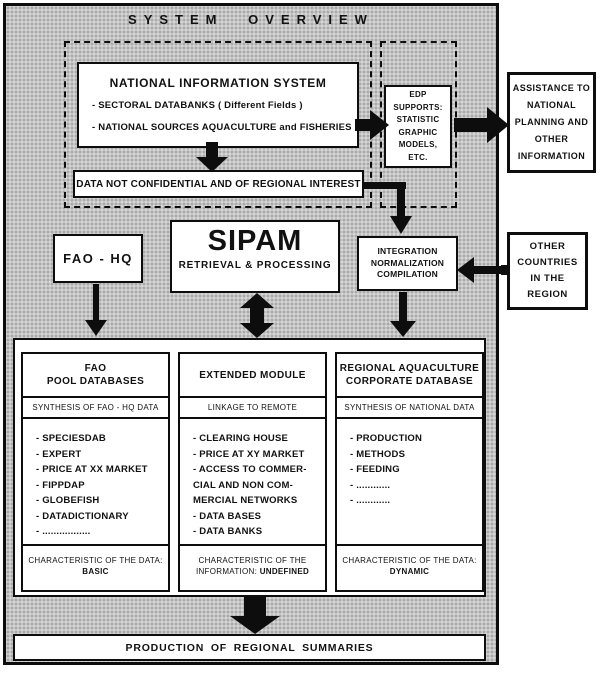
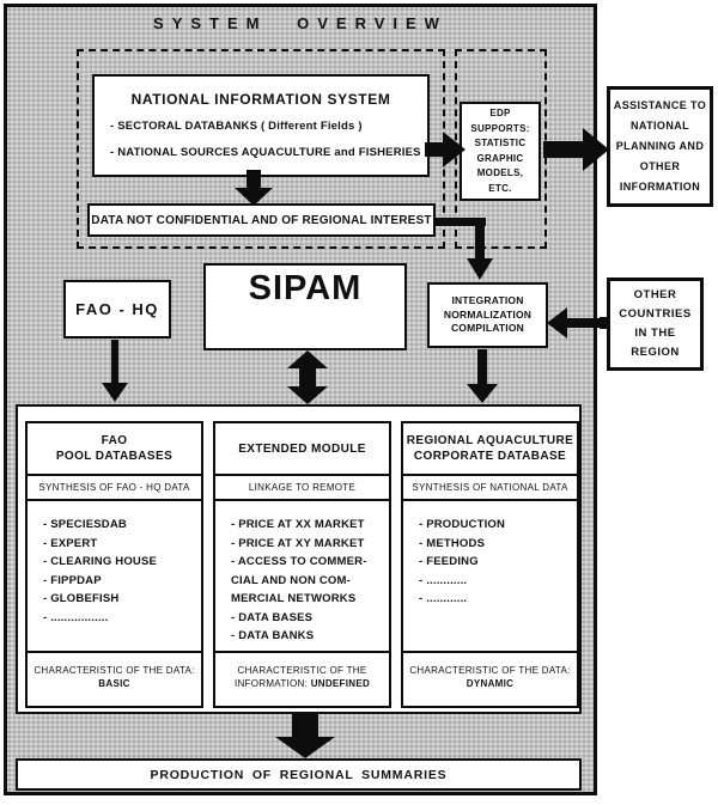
  SYSTEM OVERVIEW
  NATIONAL INFORMATION SYSTEM
  - SECTORAL DATABANKS ( Different Fields )
  - NATIONAL SOURCES AQUACULTURE and FISHERIES
  DATA NOT CONFIDENTIAL AND OF REGIONAL INTEREST
  EDP
  SUPPORTS:
  STATISTIC
  GRAPHIC
  MODELS,
  ETC.
  ASSISTANCE TO
  NATIONAL
  PLANNING AND
  OTHER
  INFORMATION
  FAO - HQ
  SIPAM
- RETRIEVAL & PROCESSING
  INTEGRATION
  NORMALIZATION
  COMPILATION
  OTHER
  COUNTRIES
  IN THE
  REGION
  FAO
  POOL DATABASES
  SYNTHESIS OF FAO - HQ DATA
  - SPECIESDAB
  - EXPERT
- - PRICE AT XX MARKET
+ - CLEARING HOUSE
  - FIPPDAP
  - GLOBEFISH
- - DATADICTIONARY
  - .................
  CHARACTERISTIC OF THE DATA:
  BASIC
  EXTENDED MODULE
  LINKAGE TO REMOTE
- - CLEARING HOUSE
+ - PRICE AT XX MARKET
  - PRICE AT XY MARKET
  - ACCESS TO COMMER-
  CIAL AND NON COM-
  MERCIAL NETWORKS
  - DATA BASES
  - DATA BANKS
  CHARACTERISTIC OF THE
  INFORMATION: UNDEFINED
  REGIONAL AQUACULTURE
  CORPORATE DATABASE
  SYNTHESIS OF NATIONAL DATA
  - PRODUCTION
  - METHODS
  - FEEDING
  - ............
  - ............
  CHARACTERISTIC OF THE DATA:
  DYNAMIC
  PRODUCTION OF REGIONAL SUMMARIES
